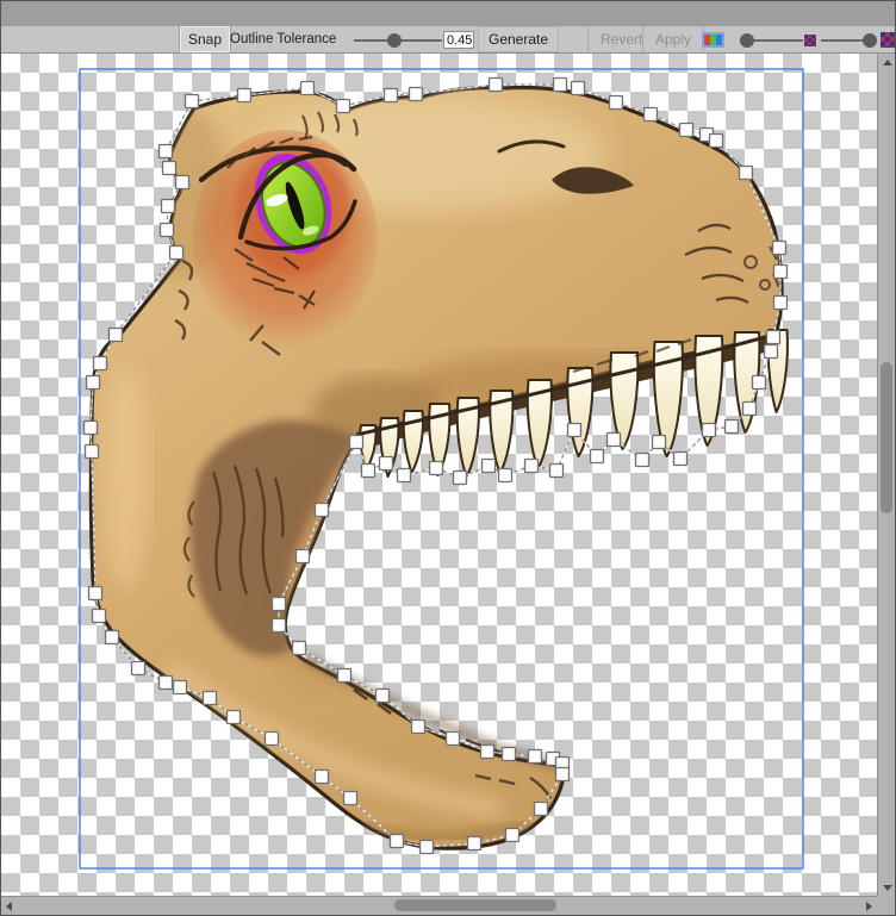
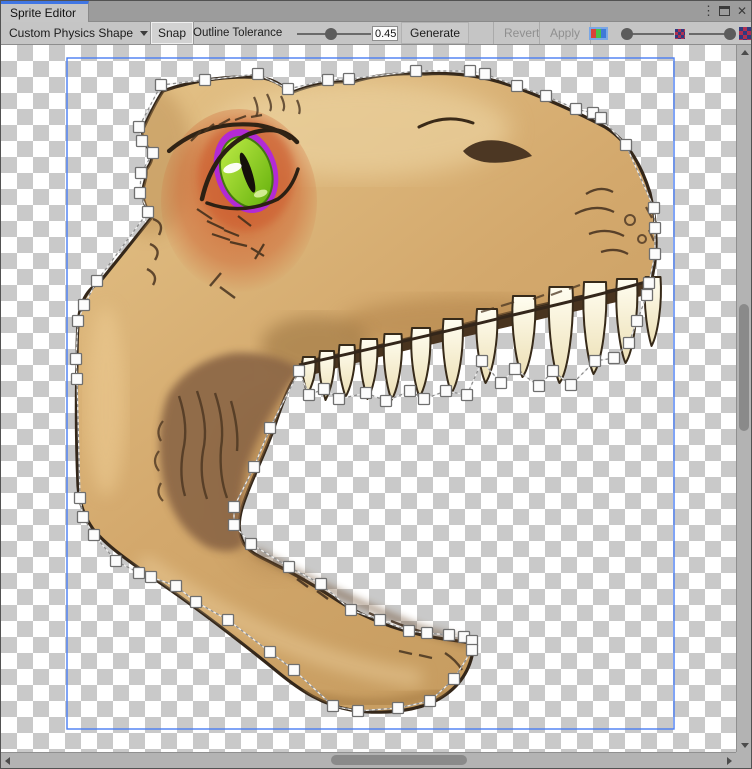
+ Sprite Editor
+ ⋮
+ ✕
+ Custom Physics Shape
  Snap
  Outline Tolerance
  0.45
  Generate
  Revert
  Apply
